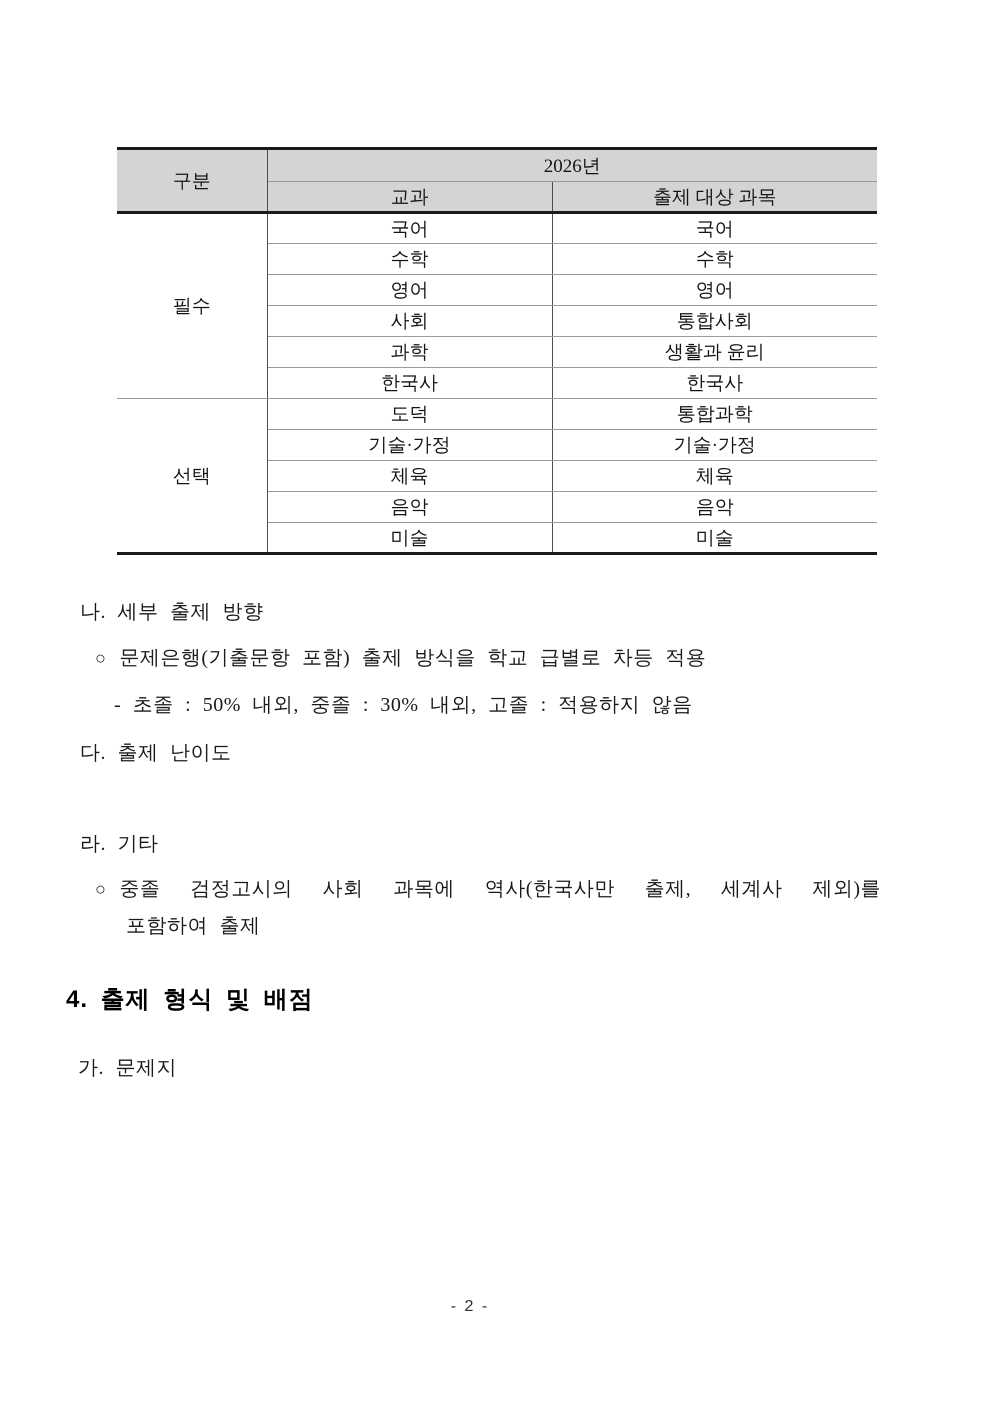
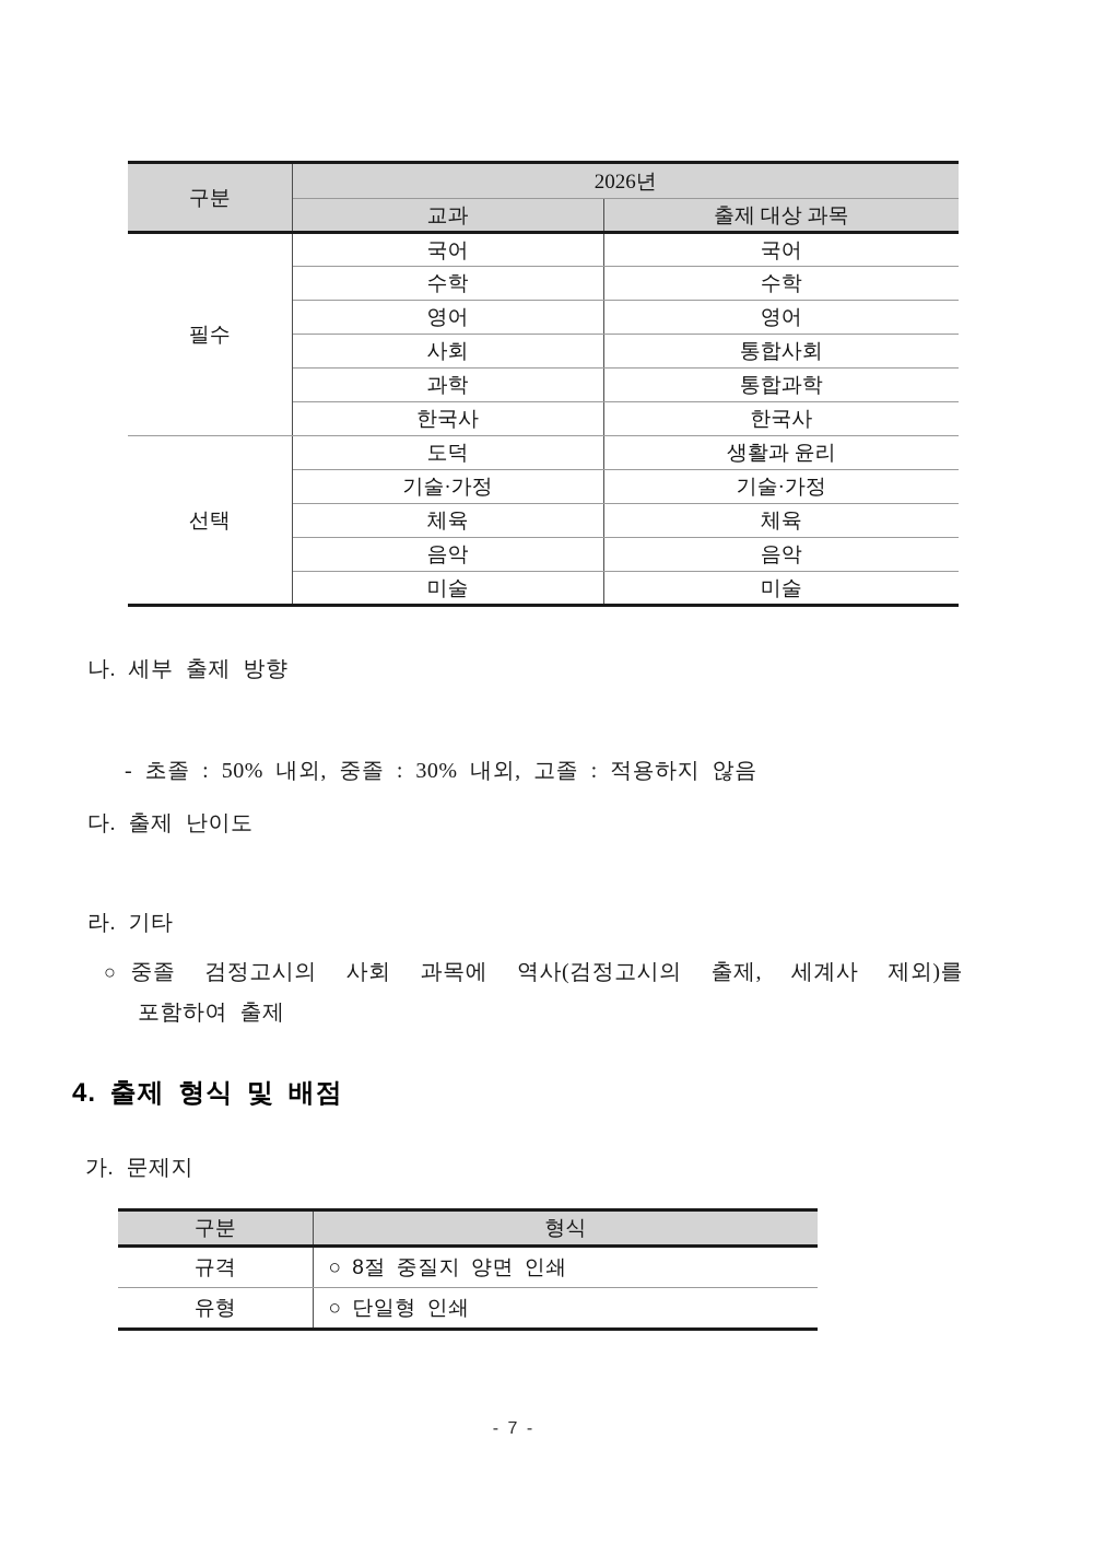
  구분	2026년
  교과	출제 대상 과목
  필수	국어	국어
  수학	수학
  영어	영어
  사회	통합사회
- 과학	생활과 윤리
+ 과학	통합과학
  한국사	한국사
- 선택	도덕	통합과학
+ 선택	도덕	생활과 윤리
  기술·가정	기술·가정
  체육	체육
  음악	음악
  미술	미술
  나. 세부 출제 방향
- ○ 문제은행(기출문항 포함) 출제 방식을 학교 급별로 차등 적용
  - 초졸 : 50% 내외, 중졸 : 30% 내외, 고졸 : 적용하지 않음
  다. 출제 난이도
  라. 기타
- ○ 중졸 검정고시의 사회 과목에 역사(한국사만 출제, 세계사 제외)를
+ ○ 중졸 검정고시의 사회 과목에 역사(검정고시의 출제, 세계사 제외)를
  포함하여 출제
  4. 출제 형식 및 배점
  가. 문제지
+ 구분	형식
+ 규격	○ 8절 중질지 양면 인쇄
+ 유형	○ 단일형 인쇄
- - 2 -
+ - 7 -
